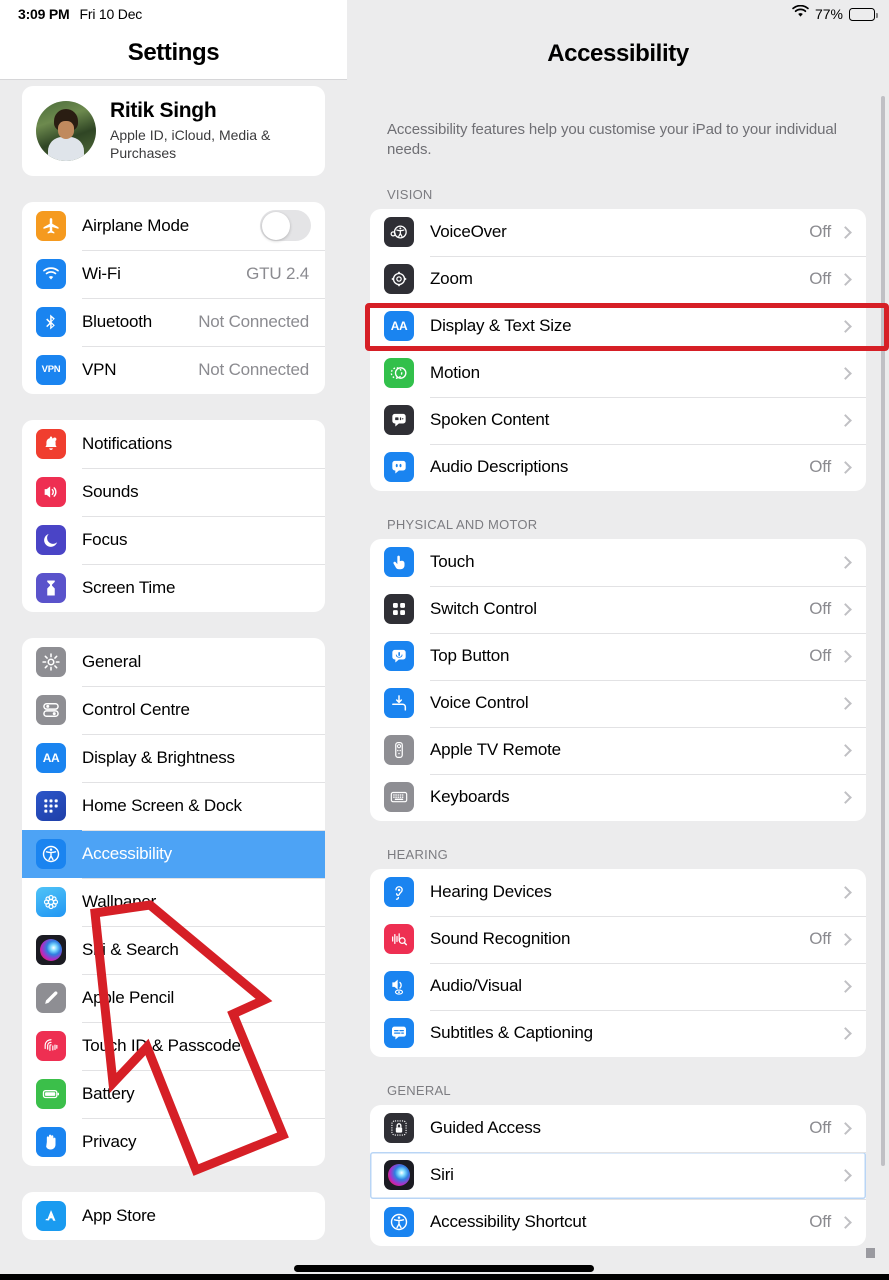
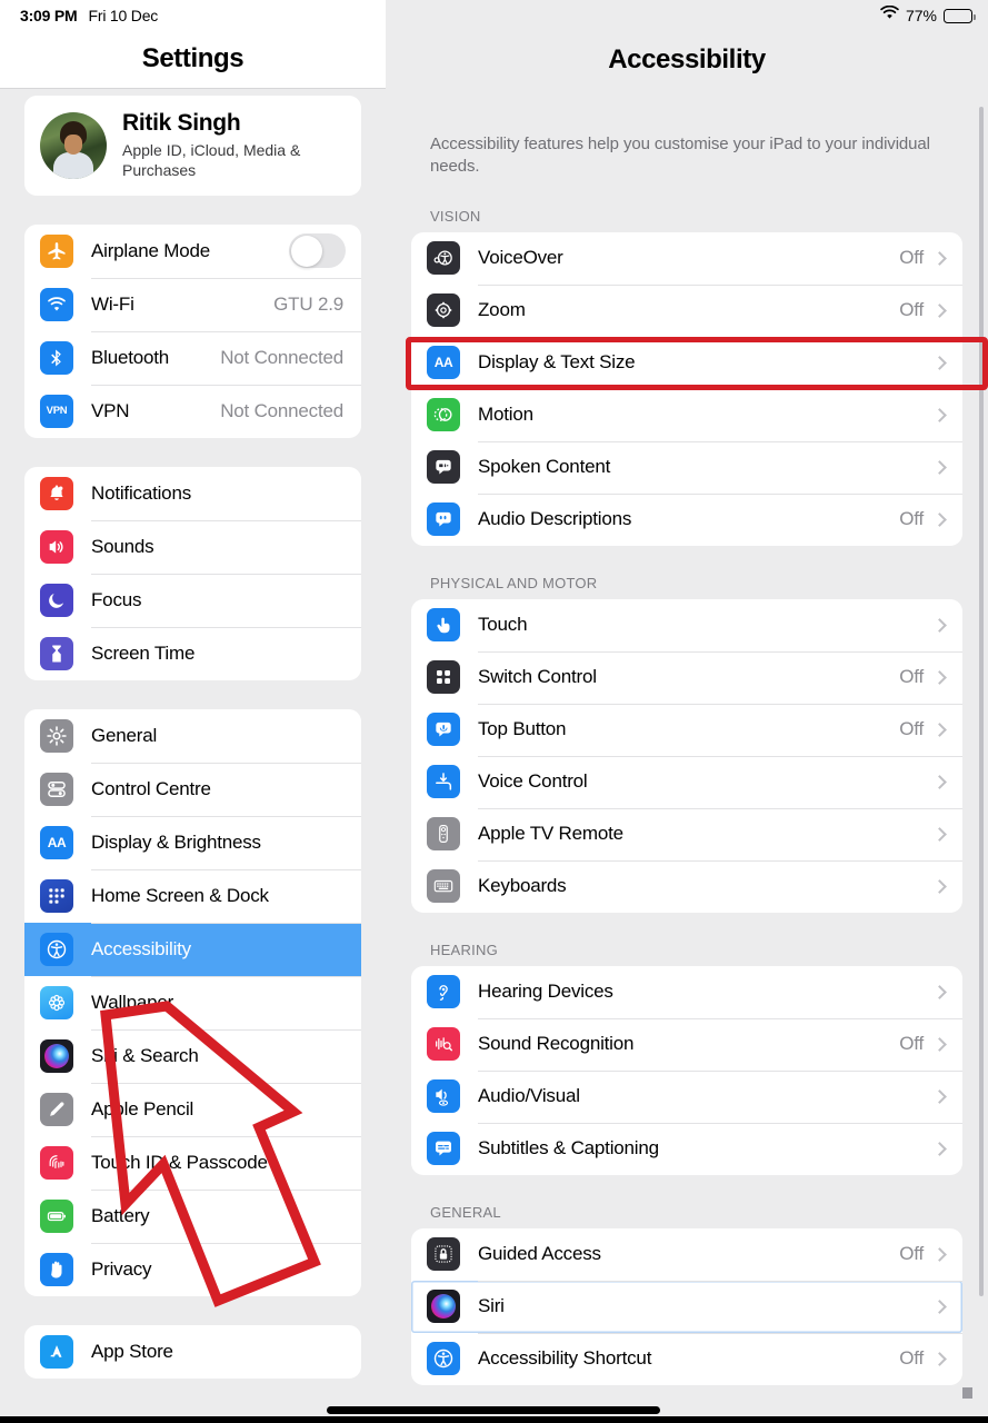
  3:09 PM
  Fri 10 Dec
  77%
  Settings
  Ritik Singh
  Apple ID, iCloud, Media & Purchases
  Airplane Mode
  Wi-Fi
- GTU 2.4
+ GTU 2.9
  Bluetooth
  Not Connected
  VPN
  VPN
  Not Connected
  Notifications
  Sounds
  Focus
  Screen Time
  General
  Control Centre
  AA
  Display & Brightness
  Home Screen & Dock
  Accessibility
  Wallpapr
  Si & Search
  Aple Pencil
  Touh ID & Passcode
  Battery
  Privacy
  App Store
  Accessibility
  Accessibility features help you customise your iPad to your individual needs.
  VISION
  VoiceOver
  Off
  Zoom
  Off
  AA
  Display & Text Size
  Motion
  Spoken Content
  Audio Descriptions
  Off
  PHYSICAL AND MOTOR
  Touch
  Switch Control
  Off
  Top Button
  Off
  Voice Control
  Apple TV Remote
  Keyboards
  HEARING
  Hearing Devices
  Sound Recognition
  Off
  Audio/Visual
  Subtitles & Captioning
  GENERAL
  Guided Access
  Off
  Siri
  Accessibility Shortcut
  Off
